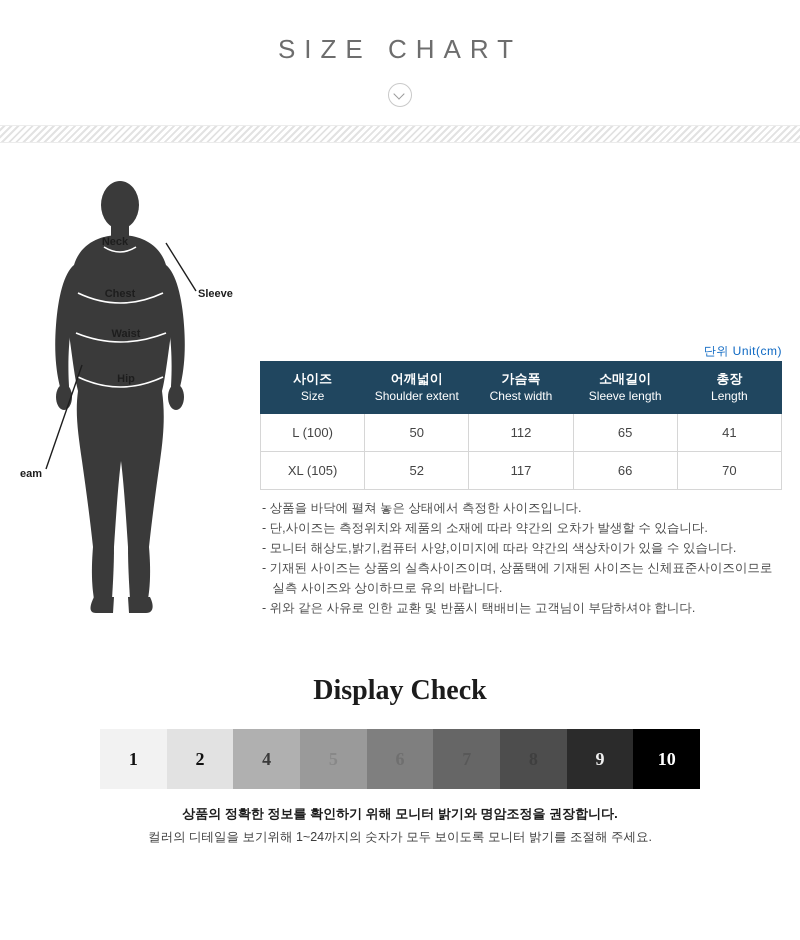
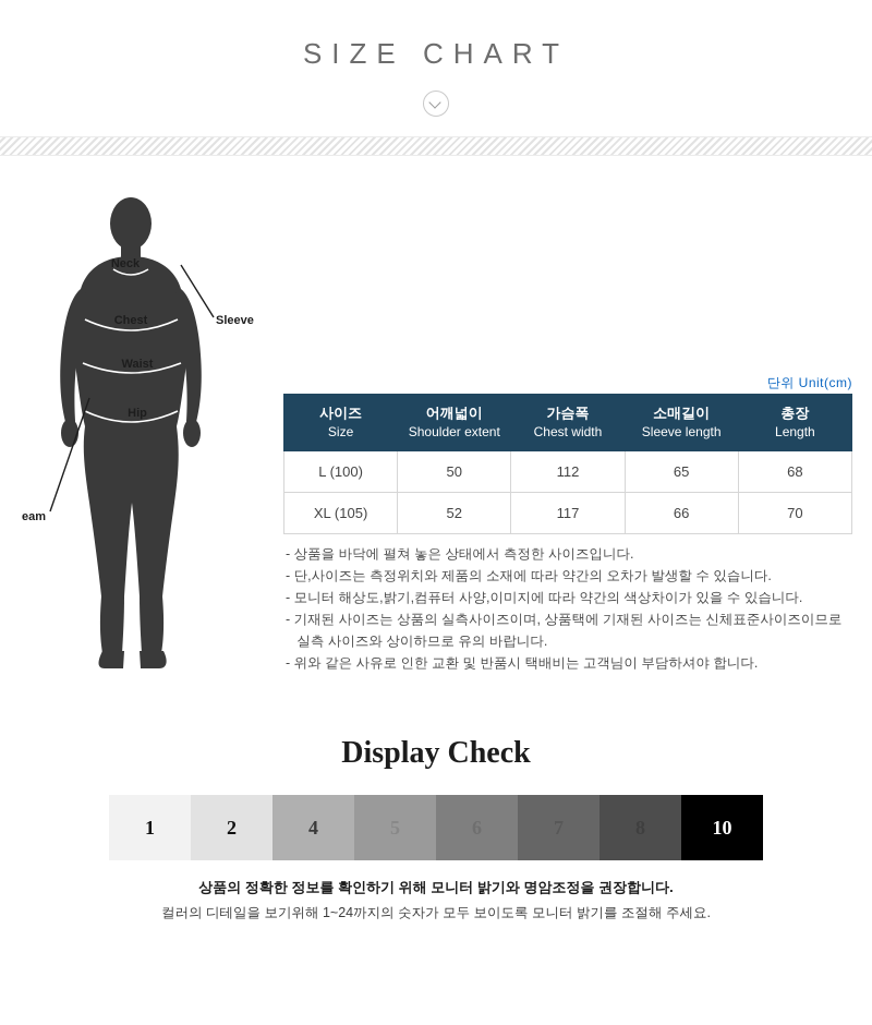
  SIZE CHART
  Neck
  Chest
  Waist
  Hip
  Sleeve
  단위 Unit(cm)
  사이즈 Size	어깨넓이 Shoulder extent	가슴폭 Chest width	소매길이 Sleeve length	총장 Length
- L (100)	50	112	65	41
+ L (100)	50	112	65	68
  XL (105)	52	117	66	70
  - 상품을 바닥에 펼쳐 놓은 상태에서 측정한 사이즈입니다.
  - 단,사이즈는 측정위치와 제품의 소재에 따라 약간의 오차가 발생할 수 있습니다.
  - 모니터 해상도,밝기,컴퓨터 사양,이미지에 따라 약간의 색상차이가 있을 수 있습니다.
  - 기재된 사이즈는 상품의 실측사이즈이며, 상품택에 기재된 사이즈는 신체표준사이즈이므로
  실측 사이즈와 상이하므로 유의 바랍니다.
  - 위와 같은 사유로 인한 교환 및 반품시 택배비는 고객님이 부담하셔야 합니다.
  Display Check
  1
  2
  4
- 9
  10
  상품의 정확한 정보를 확인하기 위해 모니터 밝기와 명암조정을 권장합니다.
  컬러의 디테일을 보기위해 1~24까지의 숫자가 모두 보이도록 모니터 밝기를 조절해 주세요.
